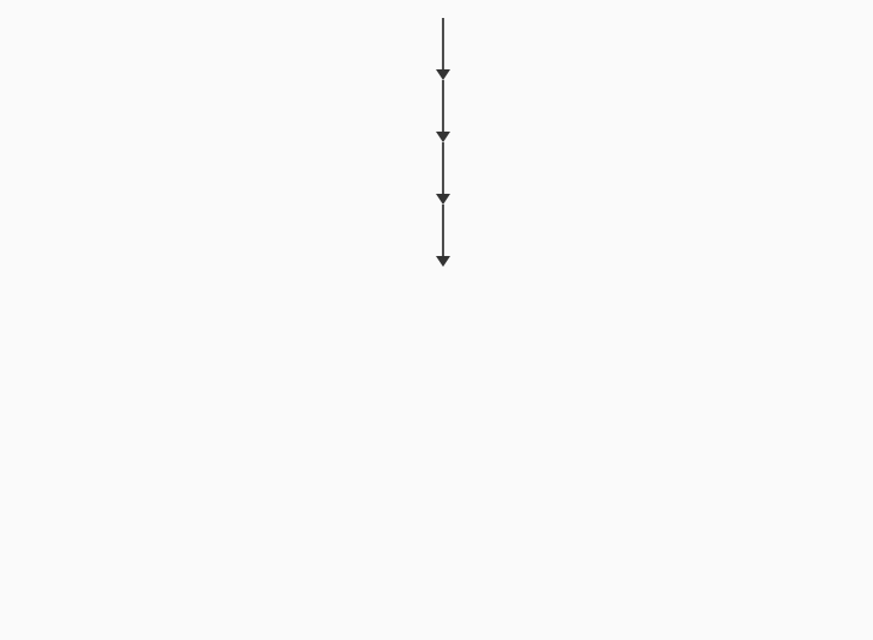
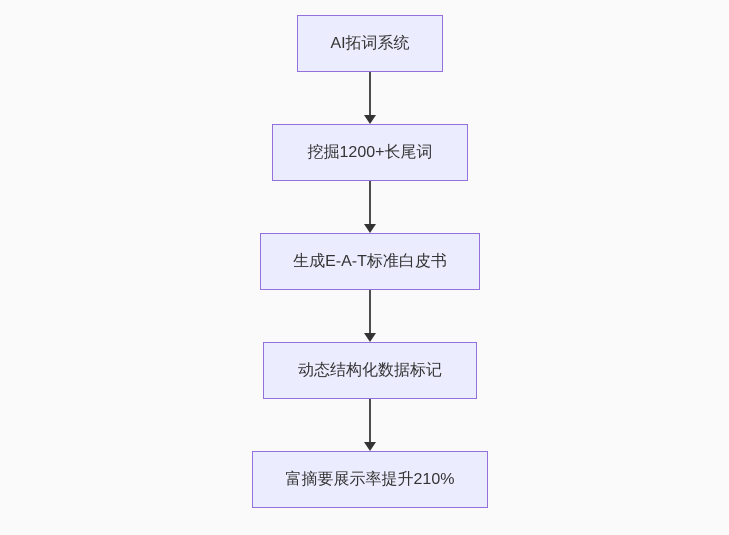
+ AI拓词系统
+ 挖掘1200+长尾词
+ 生成E-A-T标准白皮书
+ 动态结构化数据标记
+ 富摘要展示率提升210%
